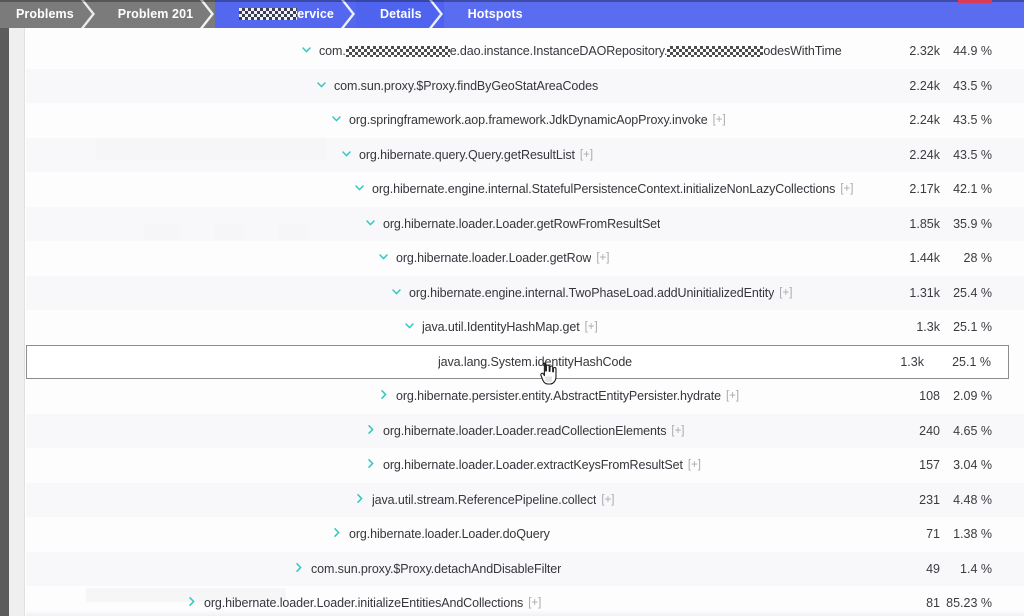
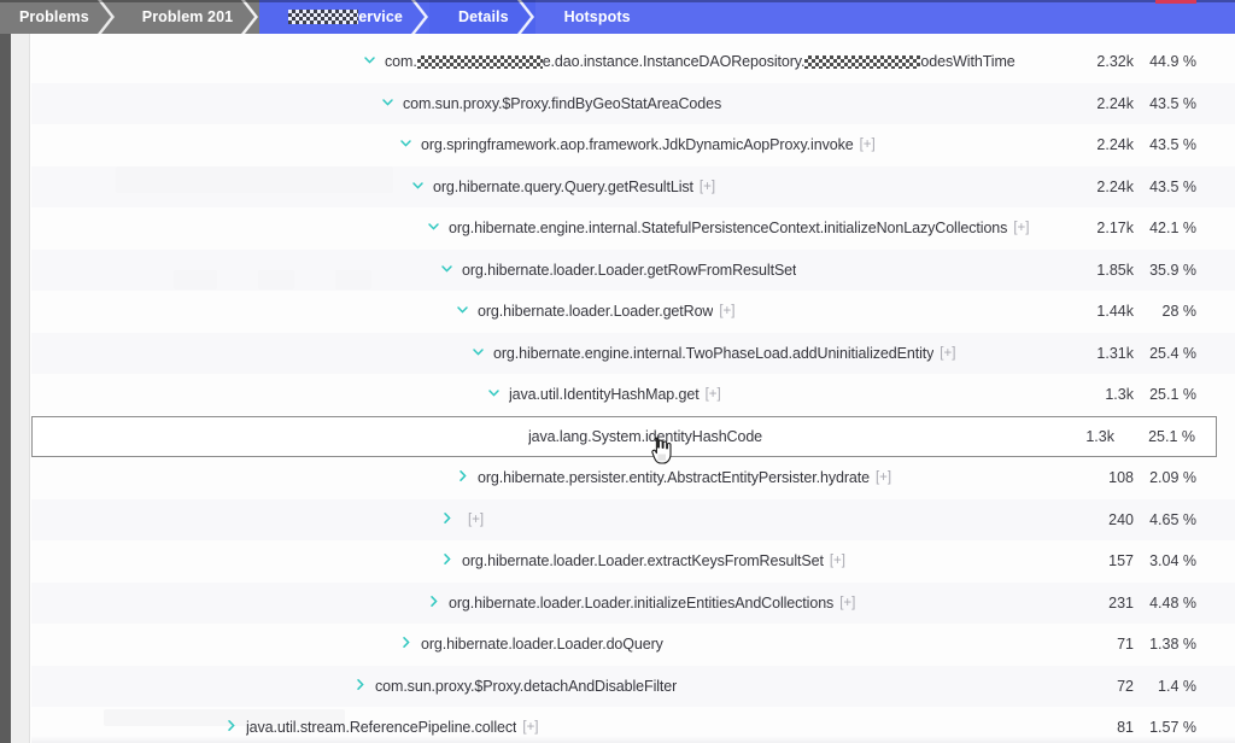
  Problems
  Problem 201
  ervice
  Details
  Hotspots
  com. e.dao.instance.InstanceDAORepository. odesWithTime
  2.32k
  44.9 %
  com.sun.proxy.$Proxy.findByGeoStatAreaCodes
  2.24k
  43.5 %
  org.springframework.aop.framework.JdkDynamicAopProxy.invoke
  [+]
  2.24k
  43.5 %
  org.hibernate.query.Query.getResultList
  [+]
  2.24k
  43.5 %
  org.hibernate.engine.internal.StatefulPersistenceContext.initializeNonLazyCollections
  [+]
  2.17k
  42.1 %
  org.hibernate.loader.Loader.getRowFromResultSet
  1.85k
  35.9 %
  org.hibernate.loader.Loader.getRow
  [+]
  1.44k
  28 %
  org.hibernate.engine.internal.TwoPhaseLoad.addUninitializedEntity
  [+]
  1.31k
  25.4 %
  java.util.IdentityHashMap.get
  [+]
  1.3k
  25.1 %
  java.lang.System.identityHashCode
  1.3k
  25.1 %
  org.hibernate.persister.entity.AbstractEntityPersister.hydrate
  [+]
  108
  2.09 %
- org.hibernate.loader.Loader.readCollectionElements
  [+]
  240
  4.65 %
  org.hibernate.loader.Loader.extractKeysFromResultSet
  [+]
  157
  3.04 %
- java.util.stream.ReferencePipeline.collect
+ org.hibernate.loader.Loader.initializeEntitiesAndCollections
  [+]
  231
  4.48 %
  org.hibernate.loader.Loader.doQuery
  71
  1.38 %
  com.sun.proxy.$Proxy.detachAndDisableFilter
- 49
+ 72
  1.4 %
- org.hibernate.loader.Loader.initializeEntitiesAndCollections
+ java.util.stream.ReferencePipeline.collect
  [+]
  81
- 85.23 %
+ 1.57 %
